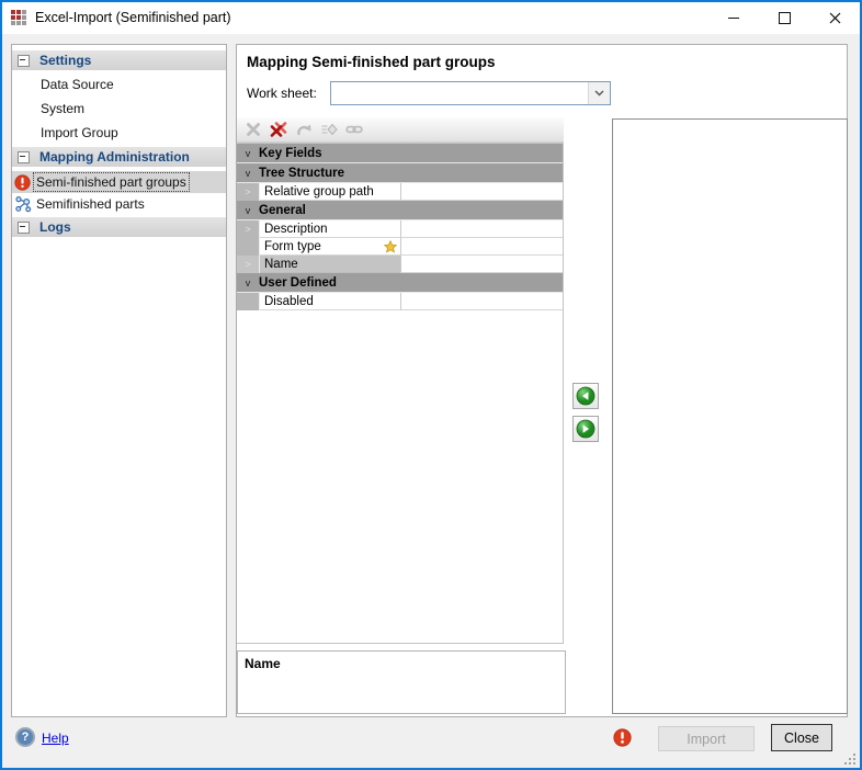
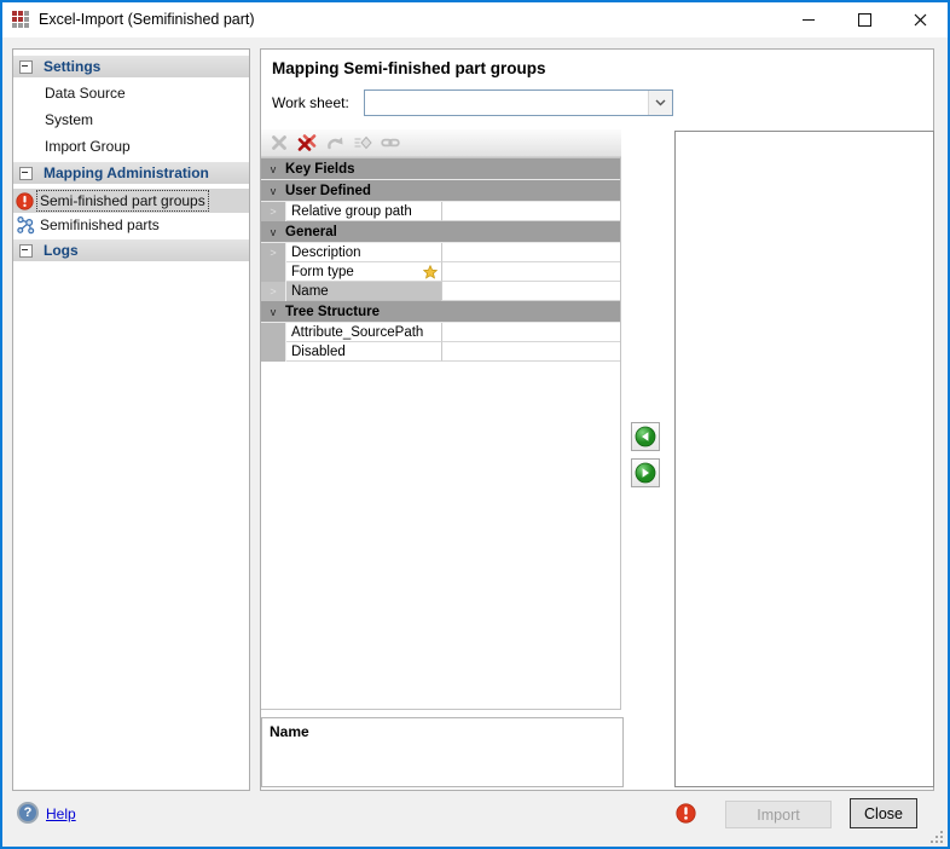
  Excel-Import (Semifinished part)
  Settings
  Data Source
  System
  Import Group
  Mapping Administration
  Semi-finished part groups
  Semifinished parts
  Logs
  Mapping Semi-finished part groups
  Work sheet:
  v
  Key Fields
  v
- Tree Structure
+ User Defined
  >
  Relative group path
  v
  General
  >
  Description
  Form type
  Name
  v
- User Defined
+ Tree Structure
+ Attribute_SourcePath
  Disabled
  Name
  ?
  Help
  Import
  Close
